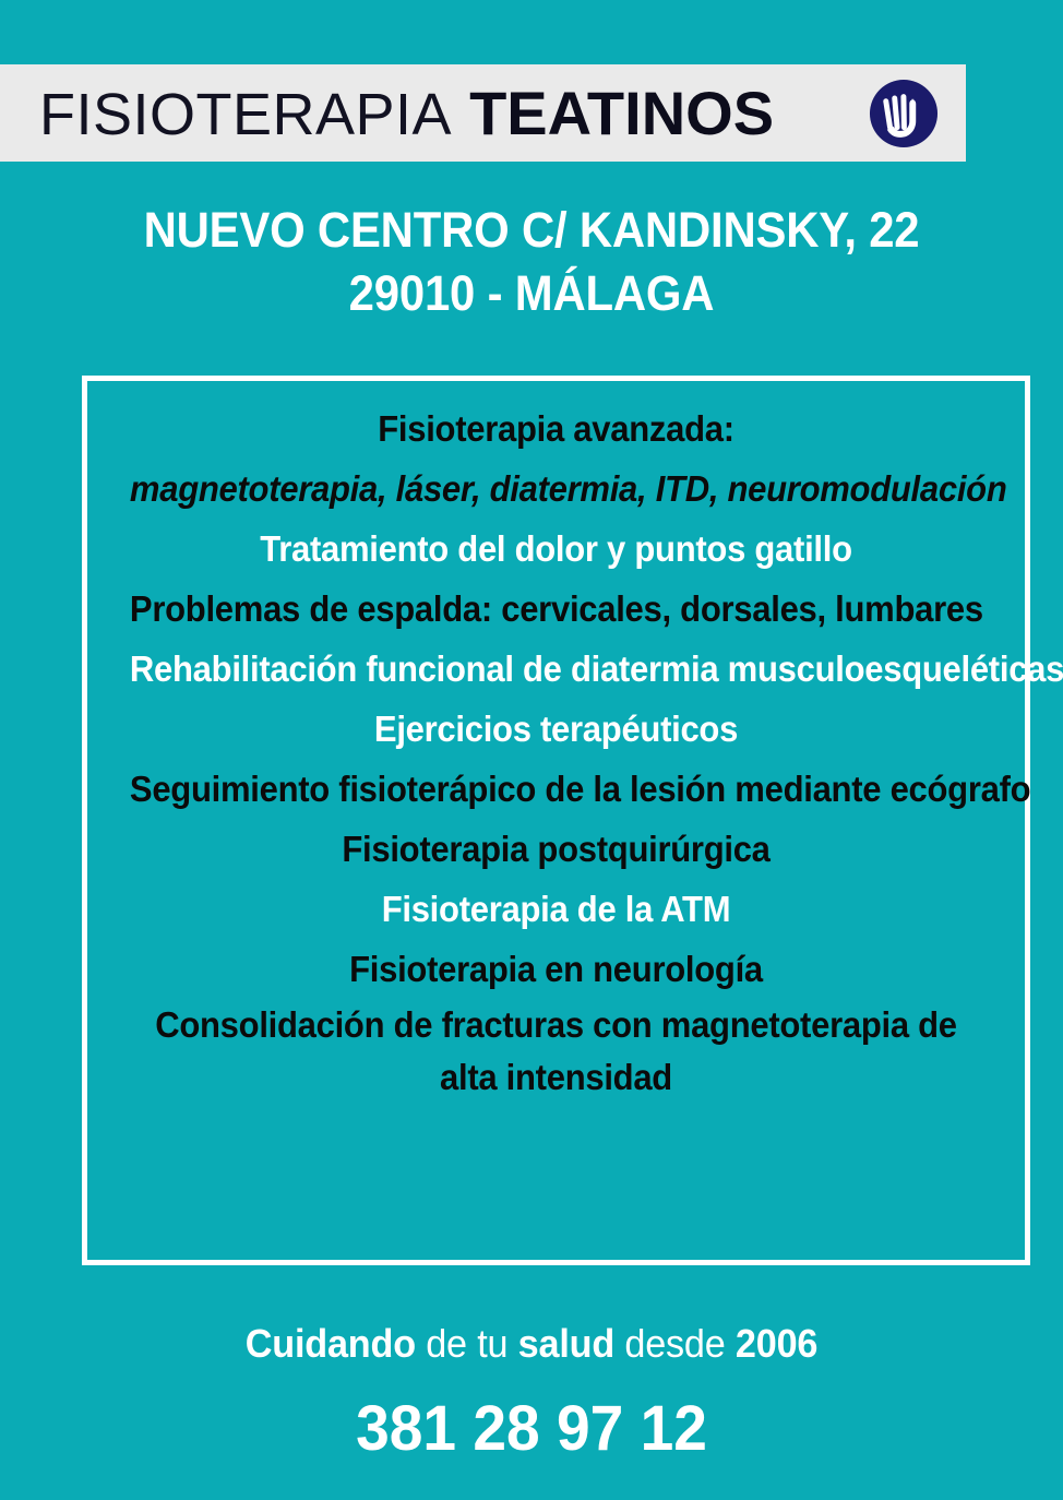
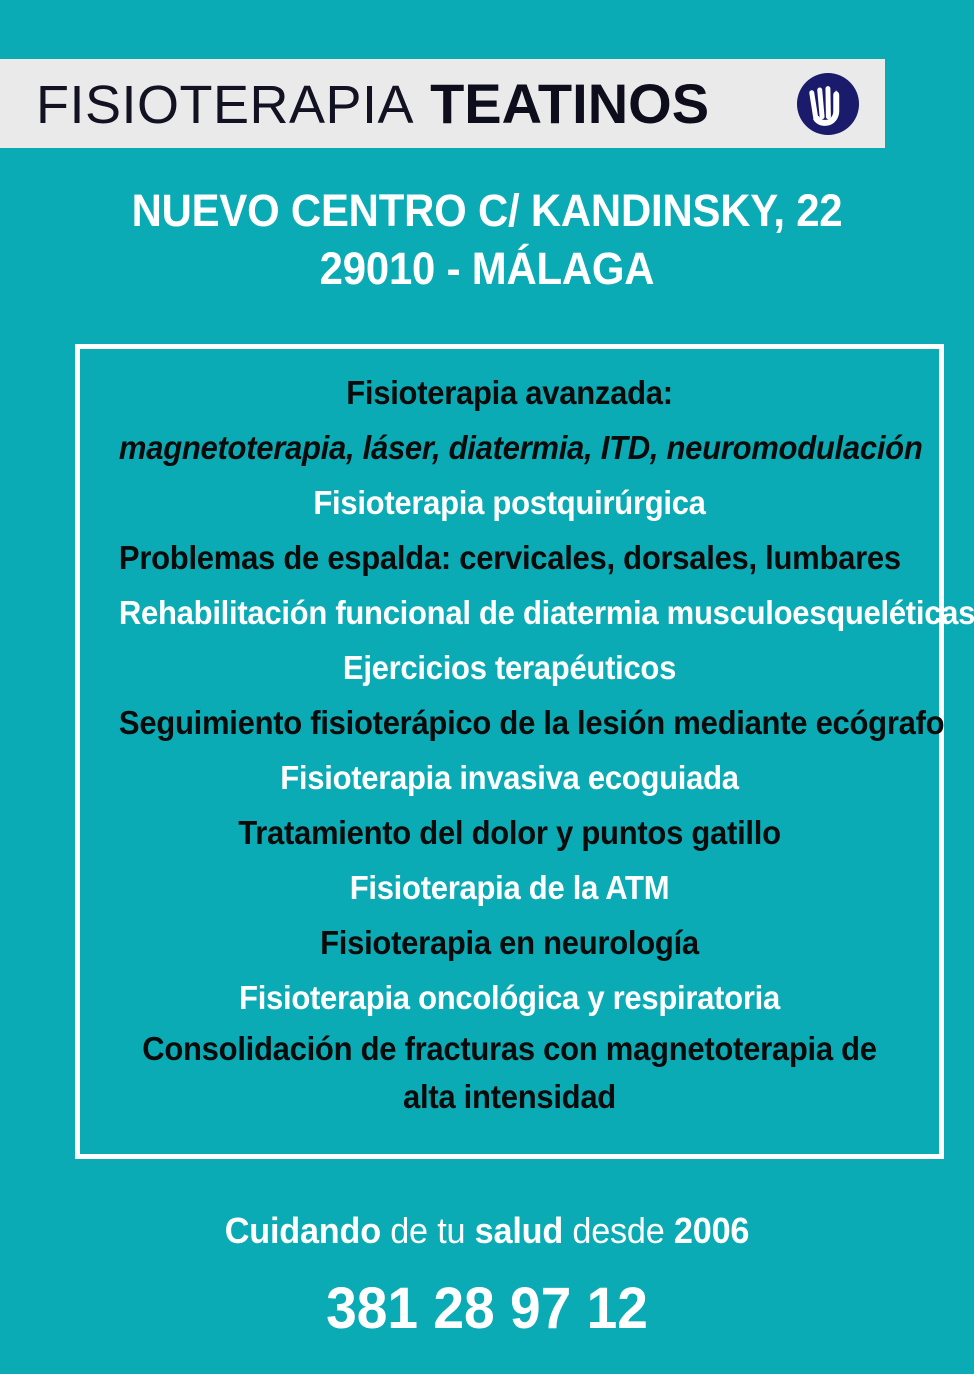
  FISIOTERAPIA
  TEATINOS
  NUEVO CENTRO C/ KANDINSKY, 22
  29010 - MÁLAGA
  Fisioterapia avanzada:
  magnetoterapia, láser, diatermia, ITD, neuromodulación
- Tratamiento del dolor y puntos gatillo
+ Fisioterapia postquirúrgica
  Problemas de espalda: cervicales, dorsales, lumbares
  Rehabilitación funcional de diatermia musculoesqueléticas
  Ejercicios terapéuticos
  Seguimiento fisioterápico de la lesión mediante ecógrafo
+ Fisioterapia invasiva ecoguiada
- Fisioterapia postquirúrgica
+ Tratamiento del dolor y puntos gatillo
  Fisioterapia de la ATM
  Fisioterapia en neurología
+ Fisioterapia oncológica y respiratoria
  Consolidación de fracturas con magnetoterapia de alta intensidad
  Cuidando de tu salud desde 2006
  381 28 97 12
